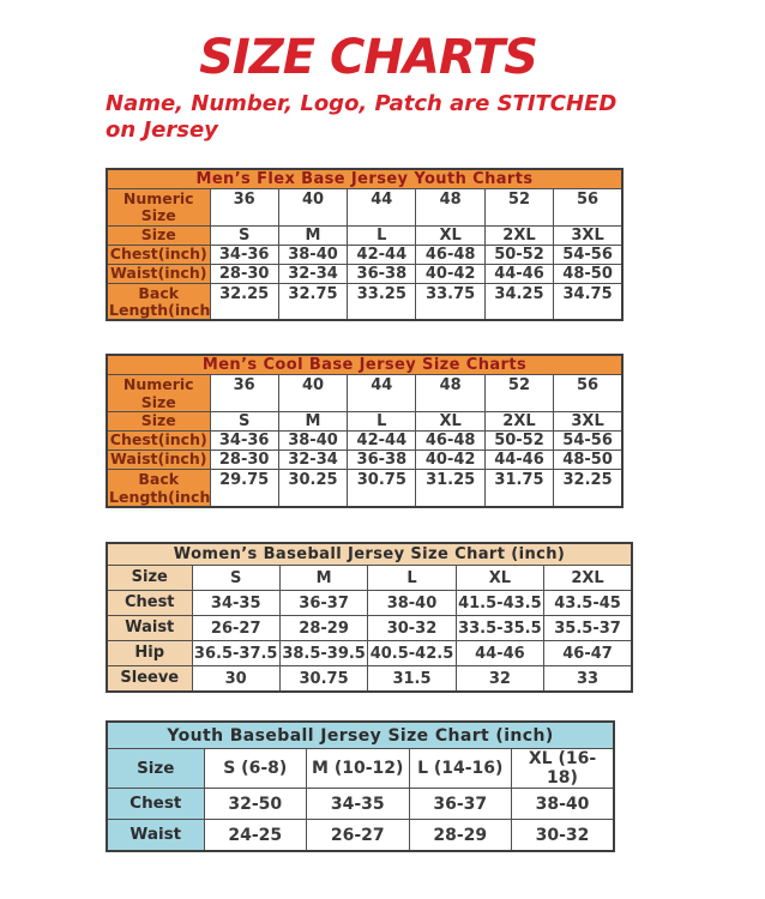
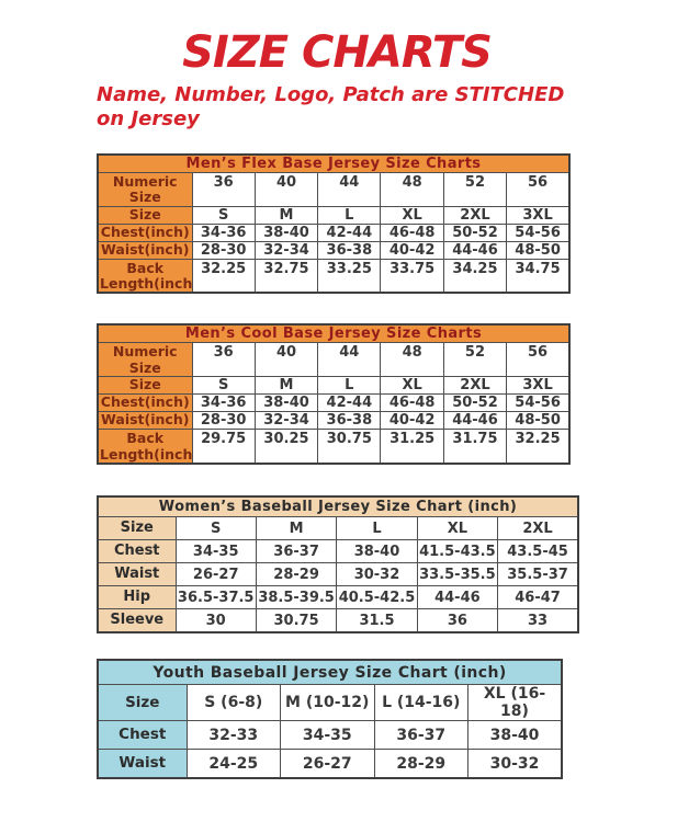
  SIZE CHARTS
  Name, Number, Logo, Patch are STITCHED
  on Jersey
- Men’s Flex Base Jersey Youth Charts
+ Men’s Flex Base Jersey Size Charts
  Numeric Size	36	40	44	48	52	56
  Size	S	M	L	XL	2XL	3XL
  Chest(inch)	34-36	38-40	42-44	46-48	50-52	54-56
  Waist(inch)	28-30	32-34	36-38	40-42	44-46	48-50
  Back Length(inch	32.25	32.75	33.25	33.75	34.25	34.75
  Men’s Cool Base Jersey Size Charts
  Numeric Size	36	40	44	48	52	56
  Size	S	M	L	XL	2XL	3XL
  Chest(inch)	34-36	38-40	42-44	46-48	50-52	54-56
  Waist(inch)	28-30	32-34	36-38	40-42	44-46	48-50
  Back Length(inch	29.75	30.25	30.75	31.25	31.75	32.25
  Women’s Baseball Jersey Size Chart (inch)
  Size	S	M	L	XL	2XL
  Chest	34-35	36-37	38-40	41.5-43.5	43.5-45
  Waist	26-27	28-29	30-32	33.5-35.5	35.5-37
  Hip	36.5-37.5	38.5-39.5	40.5-42.5	44-46	46-47
- Sleeve	30	30.75	31.5	32	33
+ Sleeve	30	30.75	31.5	36	33
  Youth Baseball Jersey Size Chart (inch)
  Size	S (6-8)	M (10-12)	L (14-16)	XL (16-18)
- Chest	32-50	34-35	36-37	38-40
+ Chest	32-33	34-35	36-37	38-40
  Waist	24-25	26-27	28-29	30-32
